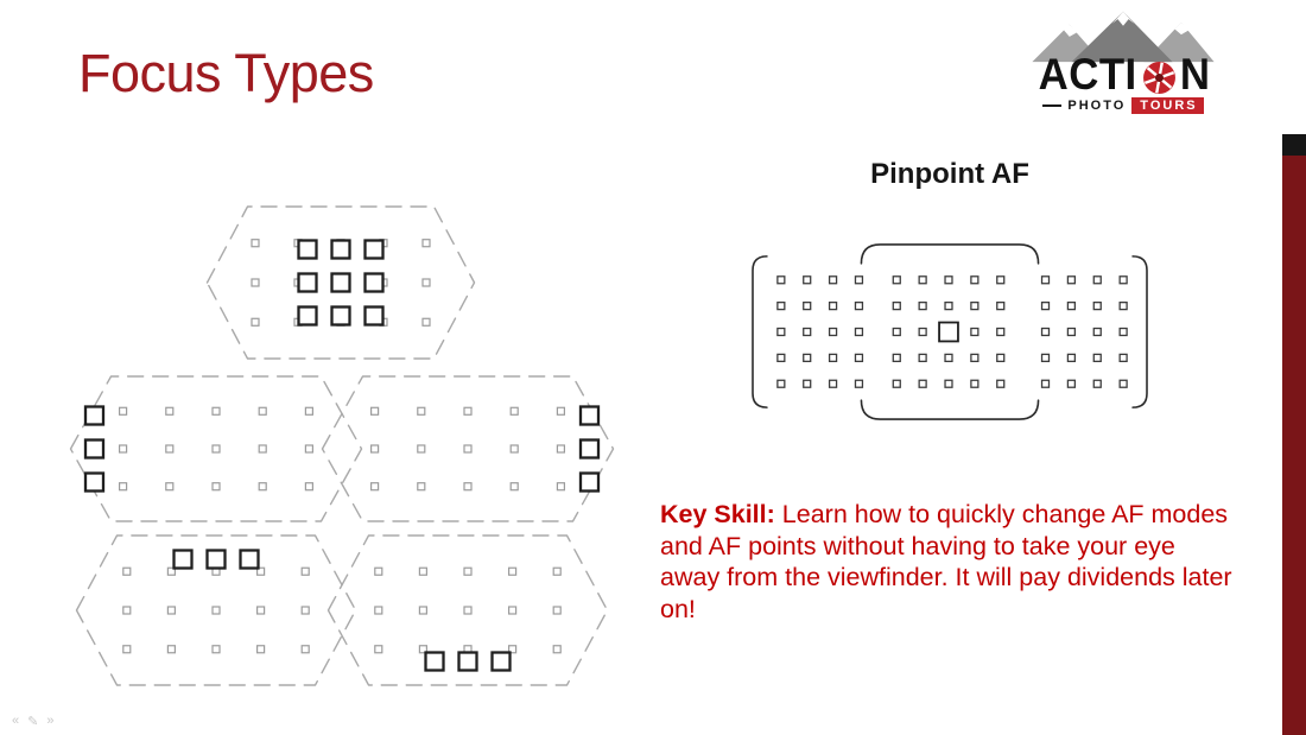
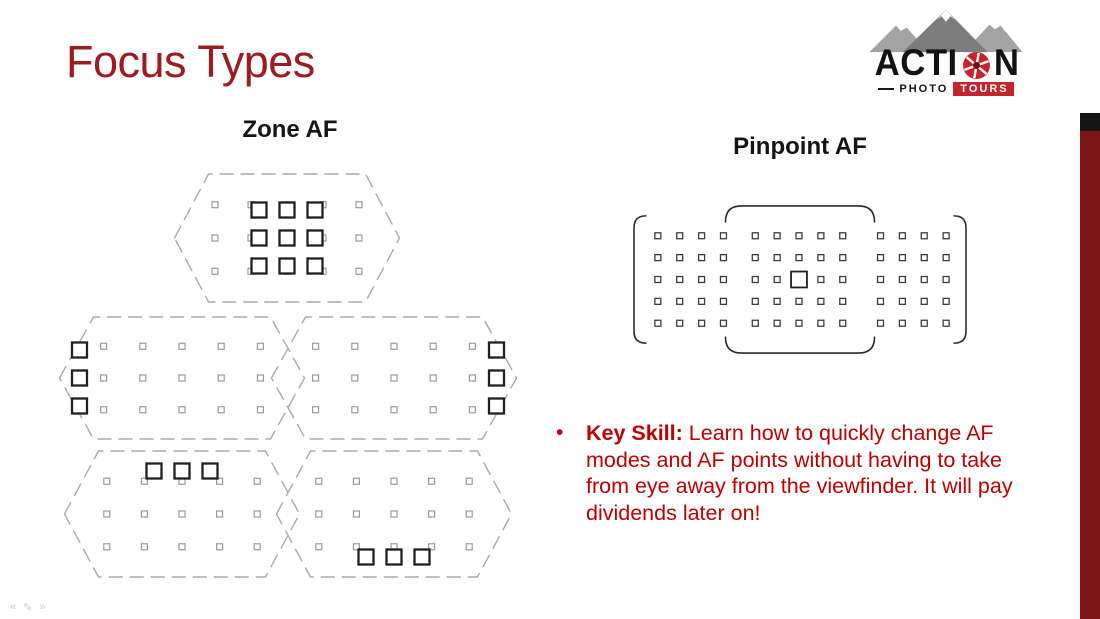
  Focus Types
  ACTI
  N
  PHOTO
  TOURS
+ Zone AF
  Pinpoint AF
+ •
- Key Skill: Learn how to quickly change AF modes and AF points without having to take your eye away from the viewfinder. It will pay dividends later on!
+ Key Skill: Learn how to quickly change AF modes and AF points without having to take from eye away from the viewfinder. It will pay dividends later on!
  «
  ✎
  »
